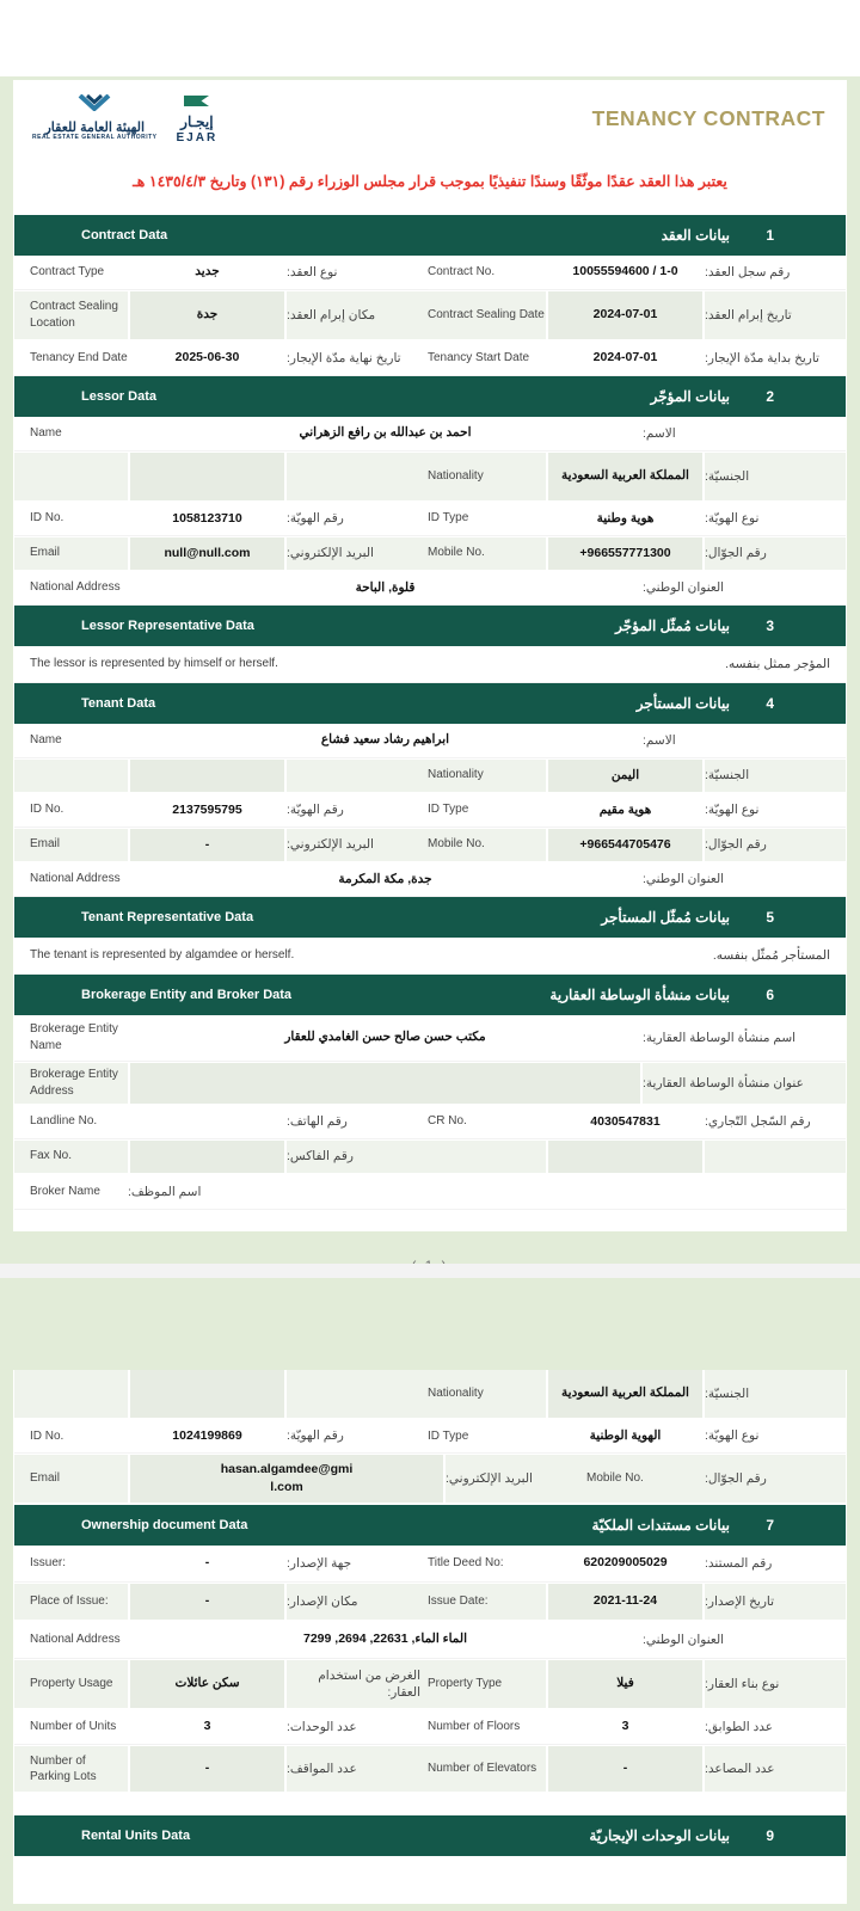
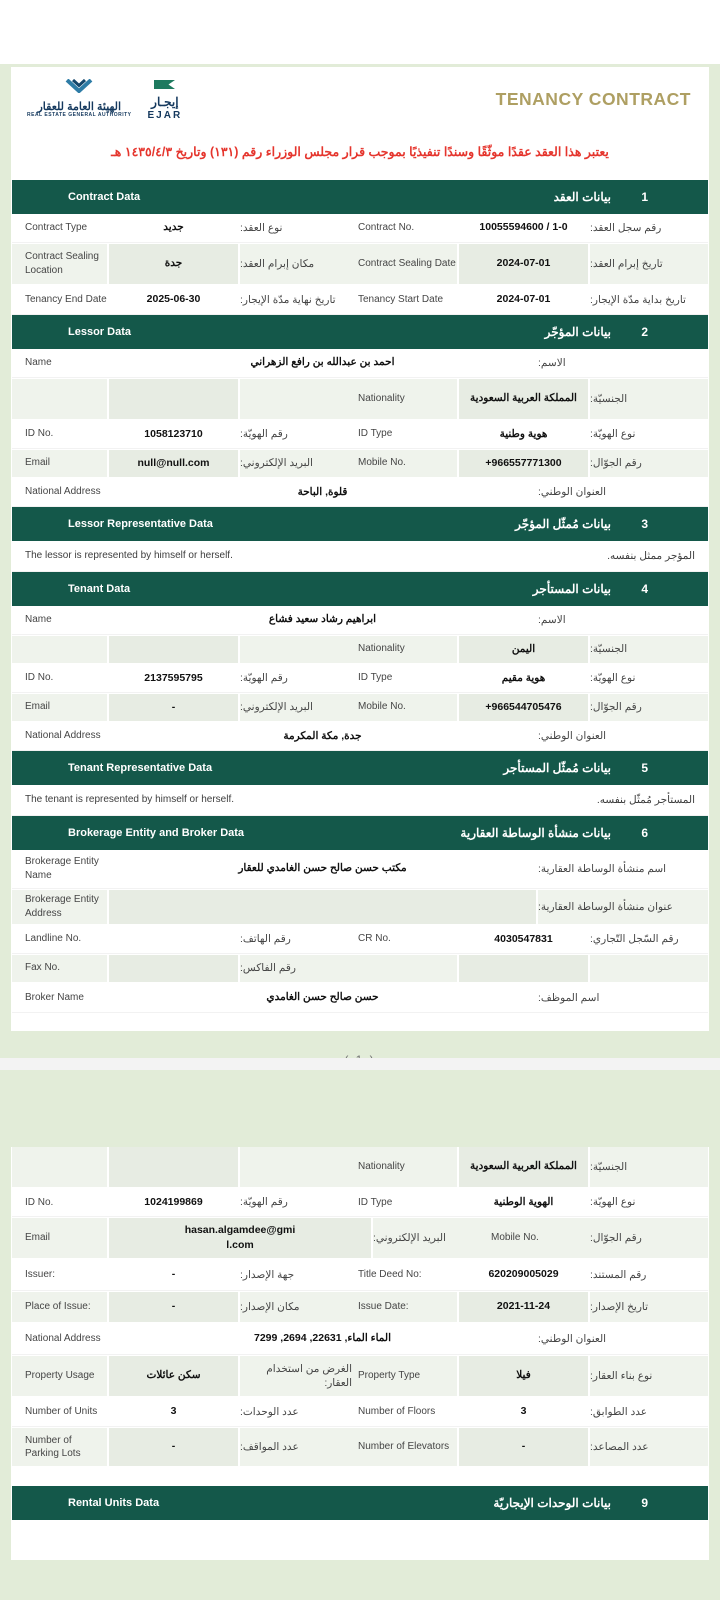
  الهيئة العامة للعقار
  إيجـار
  EJAR
  TENANCY CONTRACT
  يعتبر هذا العقد عقدًا موثّقًا وسندًا تنفيذيًا بموجب قرار مجلس الوزراء رقم (١٣١) وتاريخ ١٤٣٥/٤/٣ هـ
  Contract Data
  بيانات العقد
  1
  Contract Type
  جديد
  نوع العقد:
  Contract No.
  10055594600 / 1-0
  رقم سجل العقد:
  Contract Sealing Location
  جدة
  مكان إبرام العقد:
  Contract Sealing Date
  2024-07-01
  تاريخ إبرام العقد:
  Tenancy End Date
  2025-06-30
  تاريخ نهاية مدّة الإيجار:
  Tenancy Start Date
  2024-07-01
  تاريخ بداية مدّة الإيجار:
  Lessor Data
  بيانات المؤجّر
  2
  Name
  احمد بن عبدالله بن رافع الزهراني
  الاسم:
  Nationality
  المملكة العربية السعودية
  الجنسيّة:
  ID No.
  1058123710
  رقم الهويّة:
  ID Type
  هوية وطنية
  نوع الهويّة:
  Email
  null@null.com
  البريد الإلكتروني:
  Mobile No.
  +966557771300
  رقم الجوّال:
  National Address
  قلوة, الباحة
  العنوان الوطني:
  Lessor Representative Data
  بيانات مُمثّل المؤجّر
  3
  The lessor is represented by himself or herself.
  المؤجر ممثل بنفسه.
  Tenant Data
  بيانات المستأجر
  4
  Name
  ابراهيم رشاد سعيد فشاع
  الاسم:
  Nationality
  اليمن
  الجنسيّة:
  ID No.
  2137595795
  رقم الهويّة:
  ID Type
  هوية مقيم
  نوع الهويّة:
  Email
  -
  البريد الإلكتروني:
  Mobile No.
  +966544705476
  رقم الجوّال:
  National Address
  جدة, مكة المكرمة
  العنوان الوطني:
  Tenant Representative Data
  بيانات مُمثّل المستأجر
  5
- The tenant is represented by algamdee or herself.
+ The tenant is represented by himself or herself.
  المستأجر مُمثّل بنفسه.
  Brokerage Entity and Broker Data
  بيانات منشأة الوساطة العقارية
  6
  Brokerage Entity Name
  مكتب حسن صالح حسن الغامدي للعقار
  اسم منشأة الوساطة العقارية:
  Brokerage Entity Address
  عنوان منشأة الوساطة العقارية:
  Landline No.
  رقم الهاتف:
  CR No.
  4030547831
  رقم السّجل التّجاري:
  Fax No.
  رقم الفاكس:
  Broker Name
+ حسن صالح حسن الغامدي
  اسم الموظف:
  Nationality
  المملكة العربية السعودية
  الجنسيّة:
  ID No.
  1024199869
  رقم الهويّة:
  ID Type
  الهوية الوطنية
  نوع الهويّة:
  Email
  hasan.algamdee@gmil.com
  البريد الإلكتروني:
  Mobile No.
  رقم الجوّال:
- Ownership document Data
- بيانات مستندات الملكيّة
- 7
  Issuer:
  -
  جهة الإصدار:
  Title Deed No:
  620209005029
  رقم المستند:
  Place of Issue:
  -
  مكان الإصدار:
  Issue Date:
  2021-11-24
  تاريخ الإصدار:
  National Address
  الماء الماء, 22631, 2694, 7299
  العنوان الوطني:
  Property Usage
  سكن عائلات
  الغرض من استخدام العقار:
  Property Type
  فيلا
  نوع بناء العقار:
  Number of Units
  3
  عدد الوحدات:
  Number of Floors
  3
  عدد الطوابق:
  Number of Parking Lots
  -
  عدد المواقف:
  Number of Elevators
  -
  عدد المصاعد:
  Rental Units Data
  بيانات الوحدات الإيجاريّة
  9
